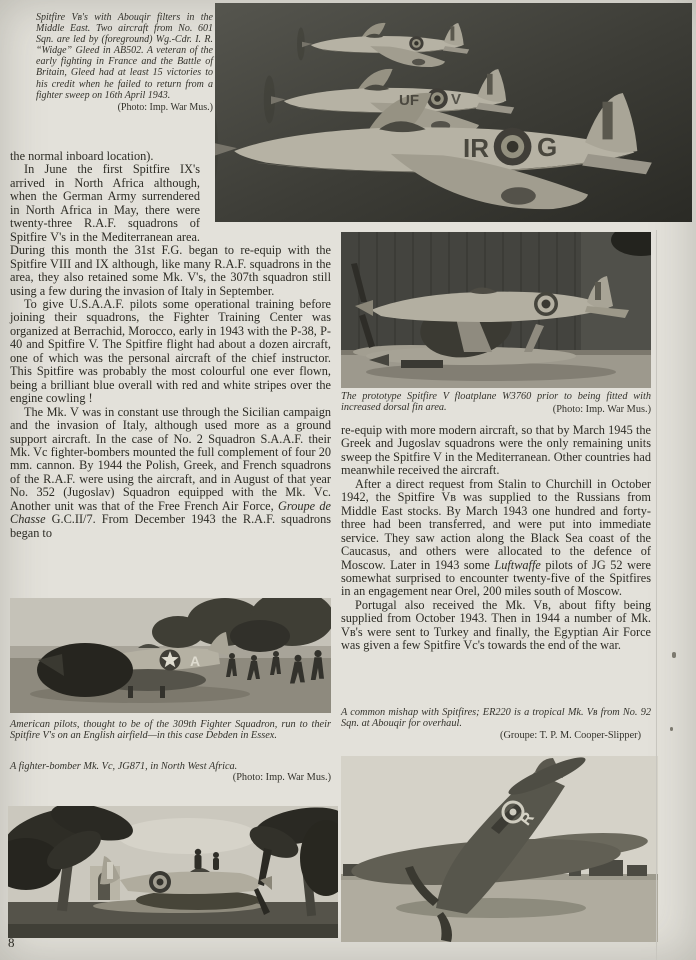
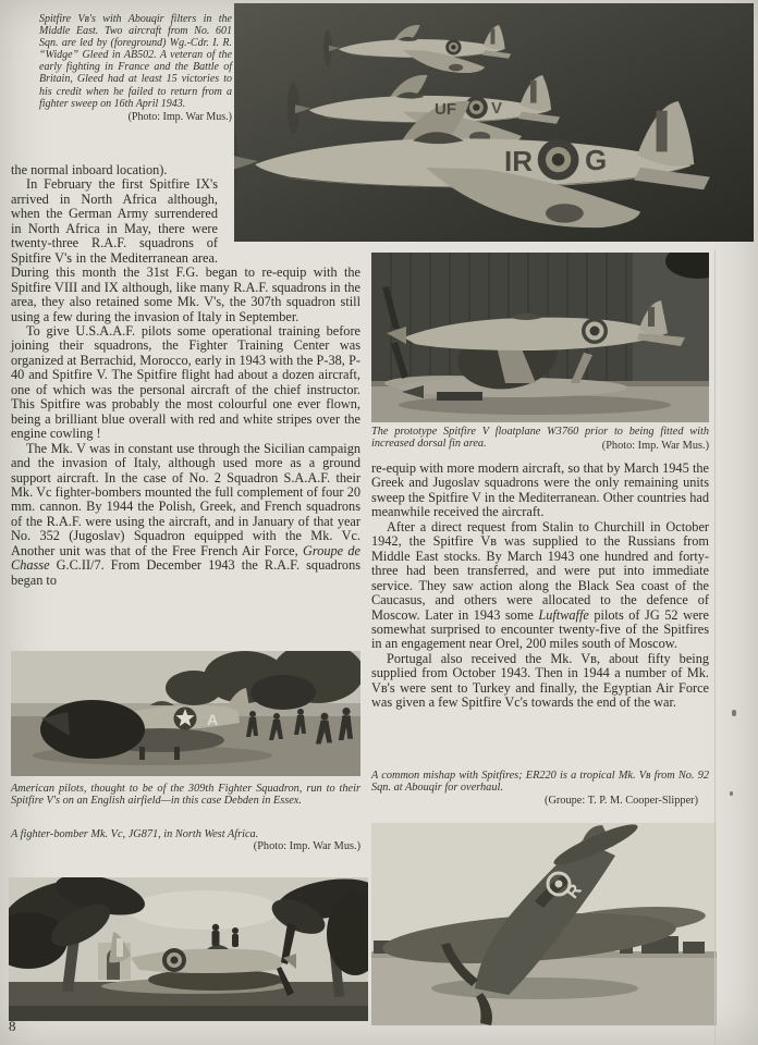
  Spitfire Vʙ's with Abouqir filters in the Middle East. Two aircraft from No. 601 Sqn. are led by (foreground) Wg.-Cdr. I. R. “Widge” Gleed in AB502. A veteran of the early fighting in France and the Battle of Britain, Gleed had at least 15 victories to his credit when he failed to return from a fighter sweep on 16th April 1943.
  (Photo: Imp. War Mus.)
  UF
  V
  IR
  G
  the normal inboard location).
- In June the first Spitfire IX's arrived in North Africa although, when the German Army surrendered in North Africa in May, there were twenty-three R.A.F. squadrons of Spitfire V's in the Mediterranean area. During this month the 31st F.G. began to re-equip with the Spitfire VIII and IX although, like many R.A.F. squadrons in the area, they also retained some Mk. V's, the 307th squadron still using a few during the invasion of Italy in September.
+ In February the first Spitfire IX's arrived in North Africa although, when the German Army surrendered in North Africa in May, there were twenty-three R.A.F. squadrons of Spitfire V's in the Mediterranean area. During this month the 31st F.G. began to re-equip with the Spitfire VIII and IX although, like many R.A.F. squadrons in the area, they also retained some Mk. V's, the 307th squadron still using a few during the invasion of Italy in September.
  To give U.S.A.A.F. pilots some operational training before joining their squadrons, the Fighter Training Center was organized at Berrachid, Morocco, early in 1943 with the P-38, P-40 and Spitfire V. The Spitfire flight had about a dozen aircraft, one of which was the personal aircraft of the chief instructor. This Spitfire was probably the most colourful one ever flown, being a brilliant blue overall with red and white stripes over the engine cowling !
- The Mk. V was in constant use through the Sicilian campaign and the invasion of Italy, although used more as a ground support aircraft. In the case of No. 2 Squadron S.A.A.F. their Mk. Vc fighter-bombers mounted the full complement of four 20 mm. cannon. By 1944 the Polish, Greek, and French squadrons of the R.A.F. were using the aircraft, and in August of that year No. 352 (Jugoslav) Squadron equipped with the Mk. Vc. Another unit was that of the Free French Air Force, Groupe de Chasse G.C.II/7. From December 1943 the R.A.F. squadrons began to
+ The Mk. V was in constant use through the Sicilian campaign and the invasion of Italy, although used more as a ground support aircraft. In the case of No. 2 Squadron S.A.A.F. their Mk. Vc fighter-bombers mounted the full complement of four 20 mm. cannon. By 1944 the Polish, Greek, and French squadrons of the R.A.F. were using the aircraft, and in January of that year No. 352 (Jugoslav) Squadron equipped with the Mk. Vc. Another unit was that of the Free French Air Force, Groupe de Chasse G.C.II/7. From December 1943 the R.A.F. squadrons began to
  The prototype Spitfire V floatplane W3760 prior to being fitted with increased dorsal fin area.
  (Photo: Imp. War Mus.)
  re-equip with more modern aircraft, so that by March 1945 the Greek and Jugoslav squadrons were the only remaining units sweep the Spitfire V in the Mediterranean. Other countries had meanwhile received the aircraft.
  After a direct request from Stalin to Churchill in October 1942, the Spitfire Vʙ was supplied to the Russians from Middle East stocks. By March 1943 one hundred and forty-three had been transferred, and were put into immediate service. They saw action along the Black Sea coast of the Caucasus, and others were allocated to the defence of Moscow. Later in 1943 some Luftwaffe pilots of JG 52 were somewhat surprised to encounter twenty-five of the Spitfires in an engagement near Orel, 200 miles south of Moscow.
  Portugal also received the Mk. Vʙ, about fifty being supplied from October 1943. Then in 1944 a number of Mk. Vʙ's were sent to Turkey and finally, the Egyptian Air Force was given a few Spitfire Vc's towards the end of the war.
  A common mishap with Spitfires; ER220 is a tropical Mk. Vʙ from No. 92 Sqn. at Abouqir for overhaul.
  (Groupe: T. P. M. Cooper-Slipper)
  A
  American pilots, thought to be of the 309th Fighter Squadron, run to their Spitfire V's on an English airfield—in this case Debden in Essex.
  A fighter-bomber Mk. Vc, JG871, in North West Africa.
  (Photo: Imp. War Mus.)
  8
